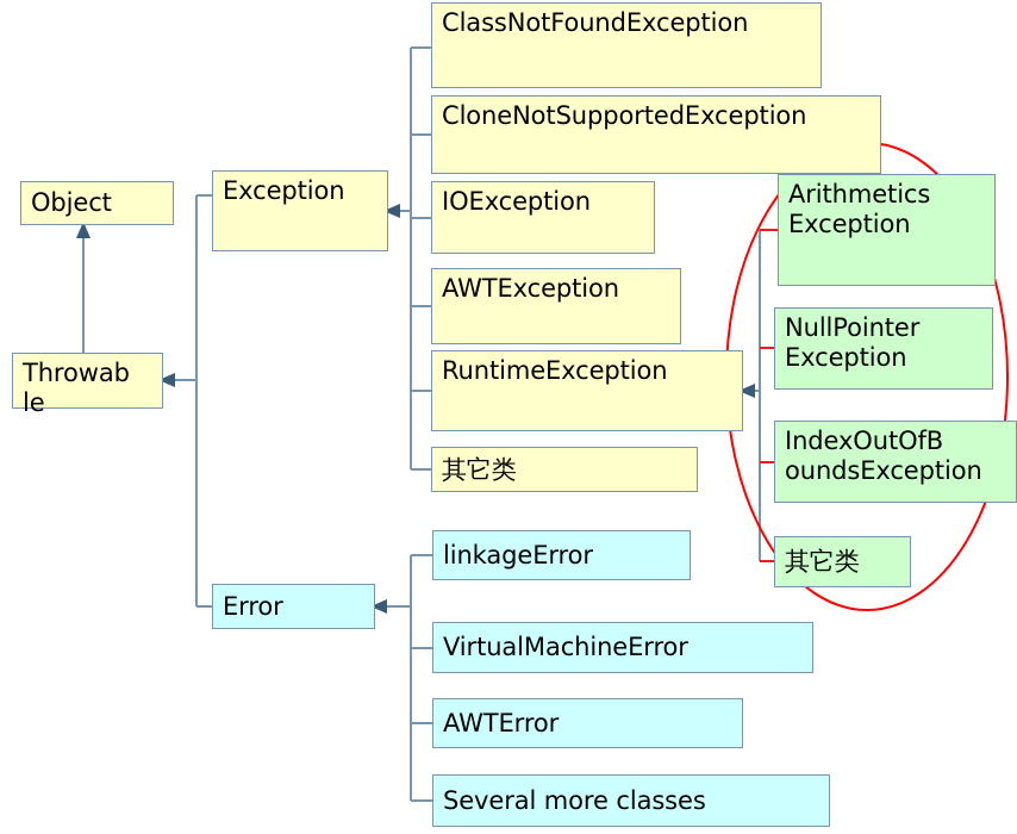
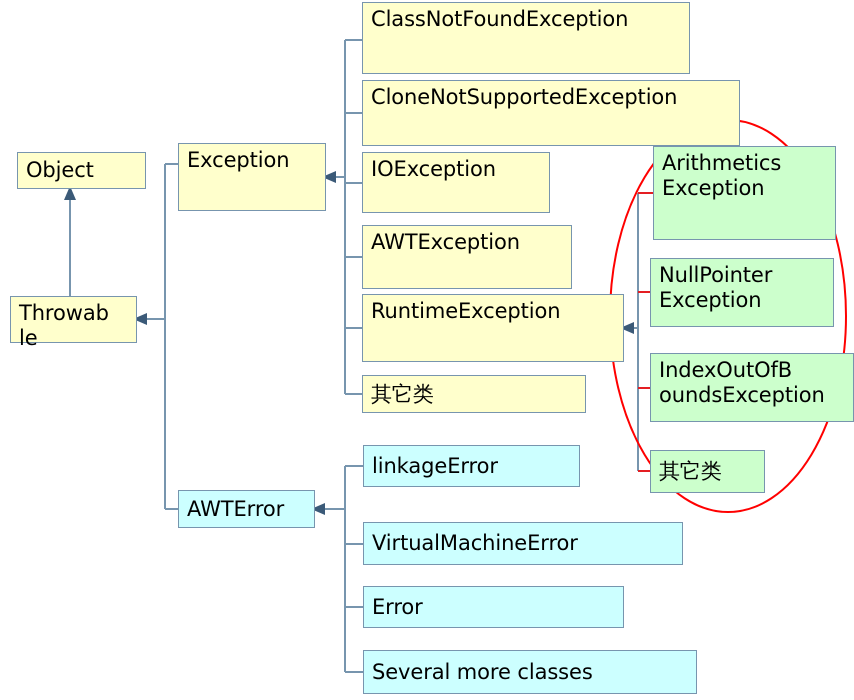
  Object
  Throwab
  le
  Exception
- Error
+ AWTError
  ClassNotFoundException
  CloneNotSupportedException
  IOException
  AWTException
  RuntimeException
  其它类
  Arithmetics
  Exception
  NullPointer
  Exception
  IndexOutOfB
  oundsException
  其它类
  linkageError
  VirtualMachineError
- AWTError
+ Error
  Several more classes
